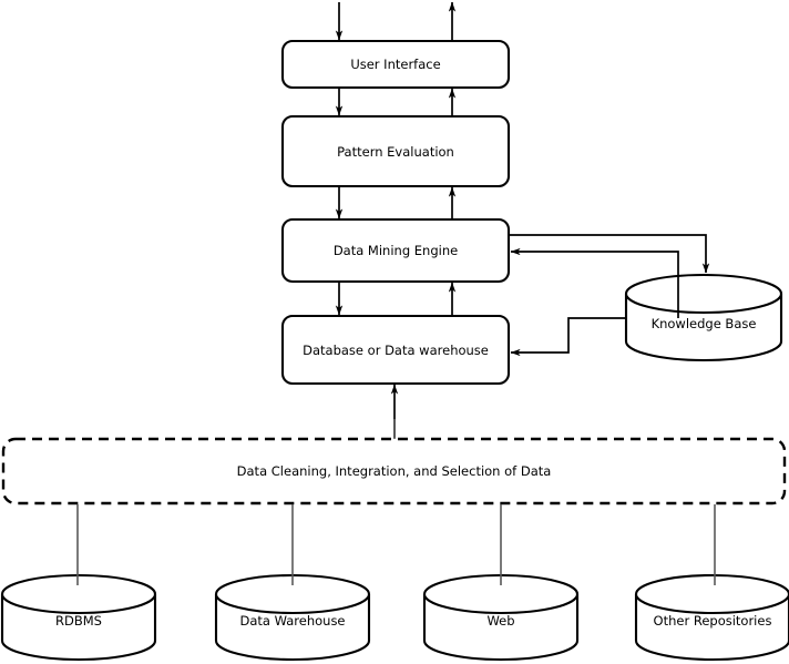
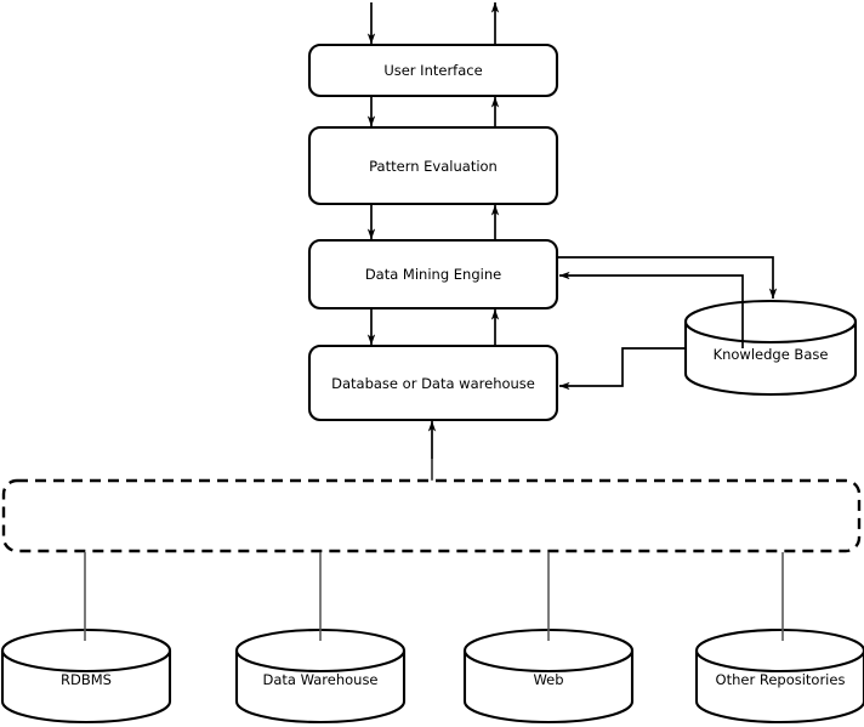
  User Interface
  Pattern Evaluation
  Data Mining Engine
  Database or Data warehouse
  Knowledge Base
- Data Cleaning, Integration, and Selection of Data
  RDBMS
  Data Warehouse
  Web
  Other Repositories
